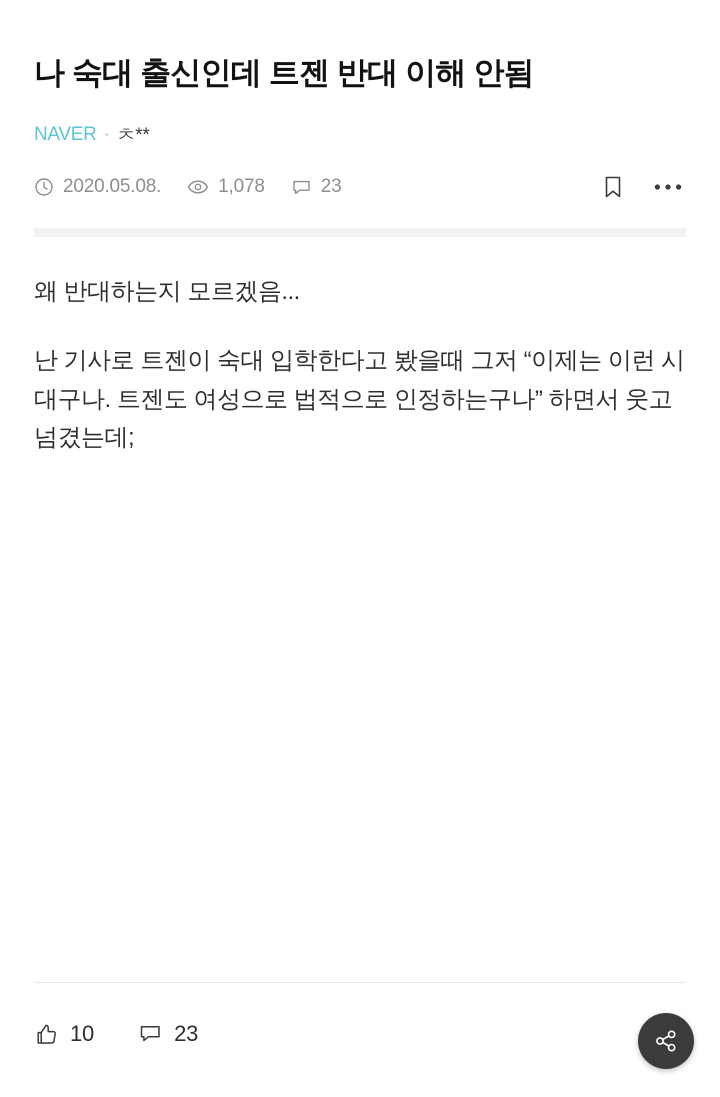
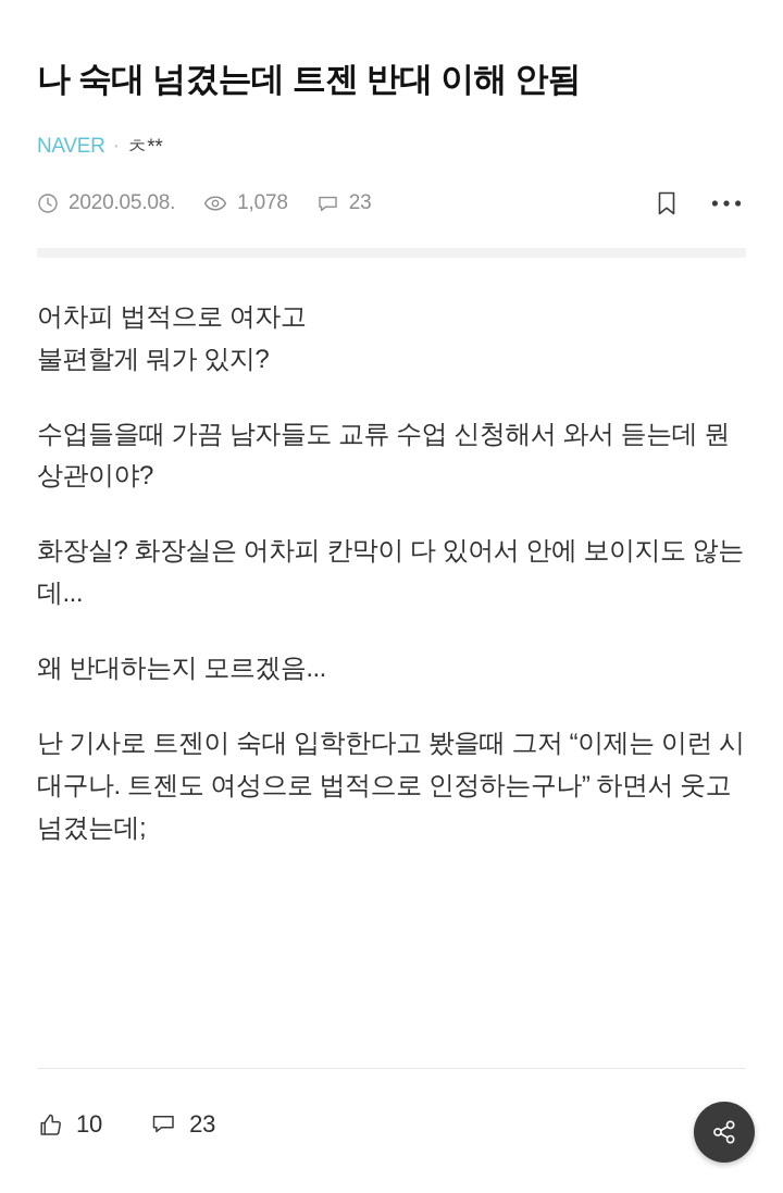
- 나 숙대 출신인데 트젠 반대 이해 안됨
+ 나 숙대 넘겼는데 트젠 반대 이해 안됨
  NAVER
  ·
  ㅊ**
  2020.05.08.
  1,078
  23
+ 어차피 법적으로 여자고
+ 불편할게 뭐가 있지?
+ 수업들을때 가끔 남자들도 교류 수업 신청해서 와서 듣는데 뭔 상관이야?
+ 화장실? 화장실은 어차피 칸막이 다 있어서 안에 보이지도 않는데...
  왜 반대하는지 모르겠음...
  난 기사로 트젠이 숙대 입학한다고 봤을때 그저 “이제는 이런 시대구나. 트젠도 여성으로 법적으로 인정하는구나” 하면서 웃고 넘겼는데;
  10
  23
